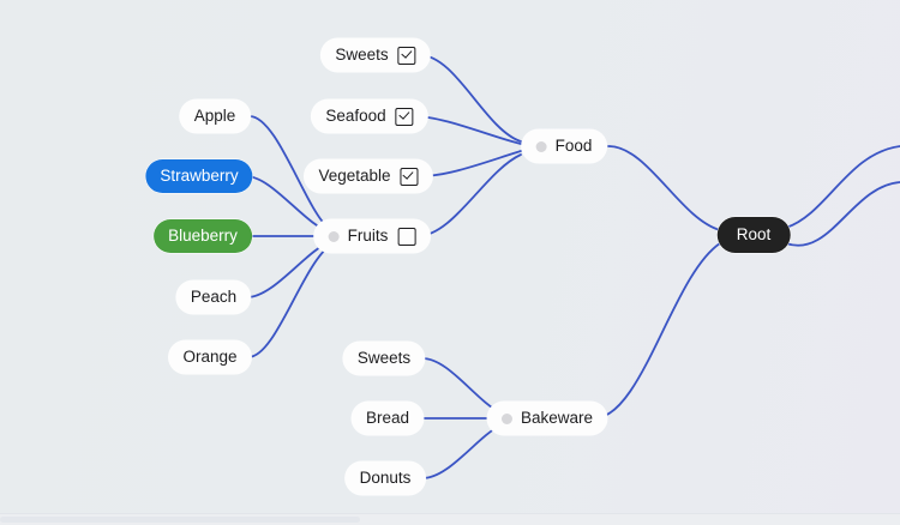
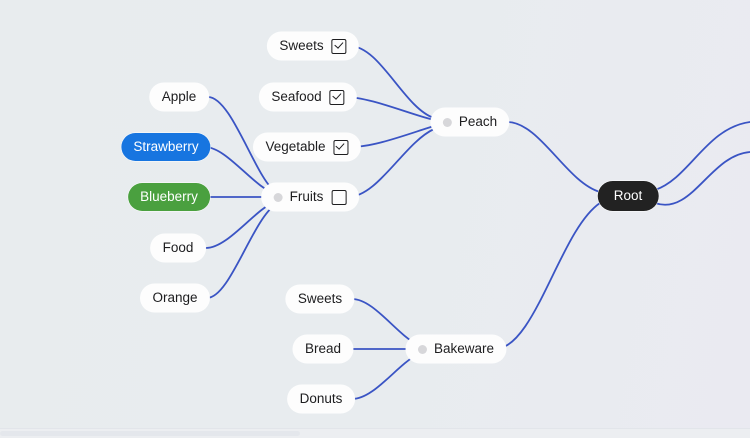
  Root
- Food
+ Peach
  Bakeware
  Sweets
  Seafood
  Vegetable
  Fruits
  Apple
  Strawberry
  Blueberry
- Peach
+ Food
  Orange
  Sweets
  Bread
  Donuts
